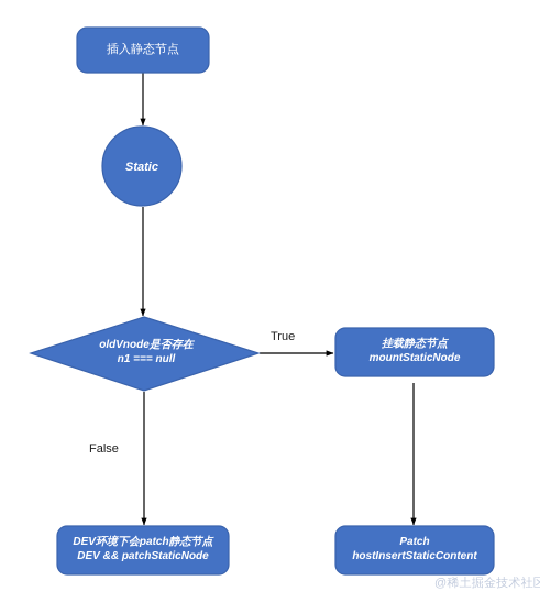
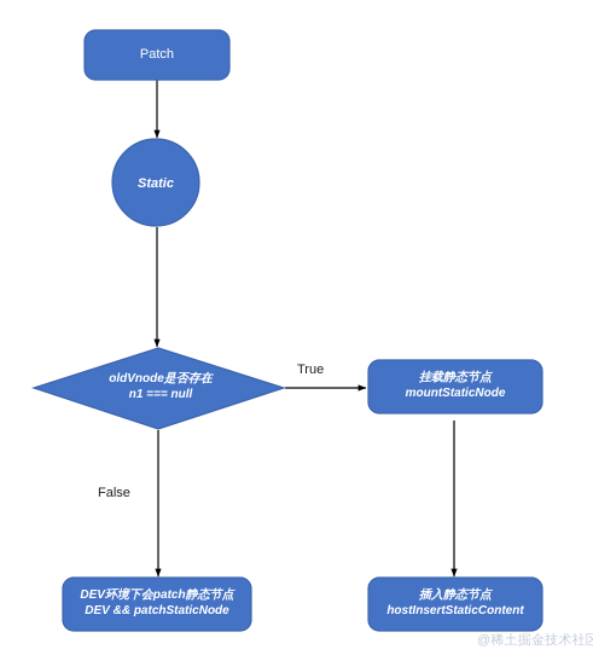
- 插入静态节点
+ Patch
  Static
  oldVnode是否存在
  n1 === null
  挂载静态节点
  mountStaticNode
  DEV环境下会patch静态节点
  DEV && patchStaticNode
- Patch
+ 插入静态节点
  hostInsertStaticContent
  True
  False
  @稀土掘金技术社区
